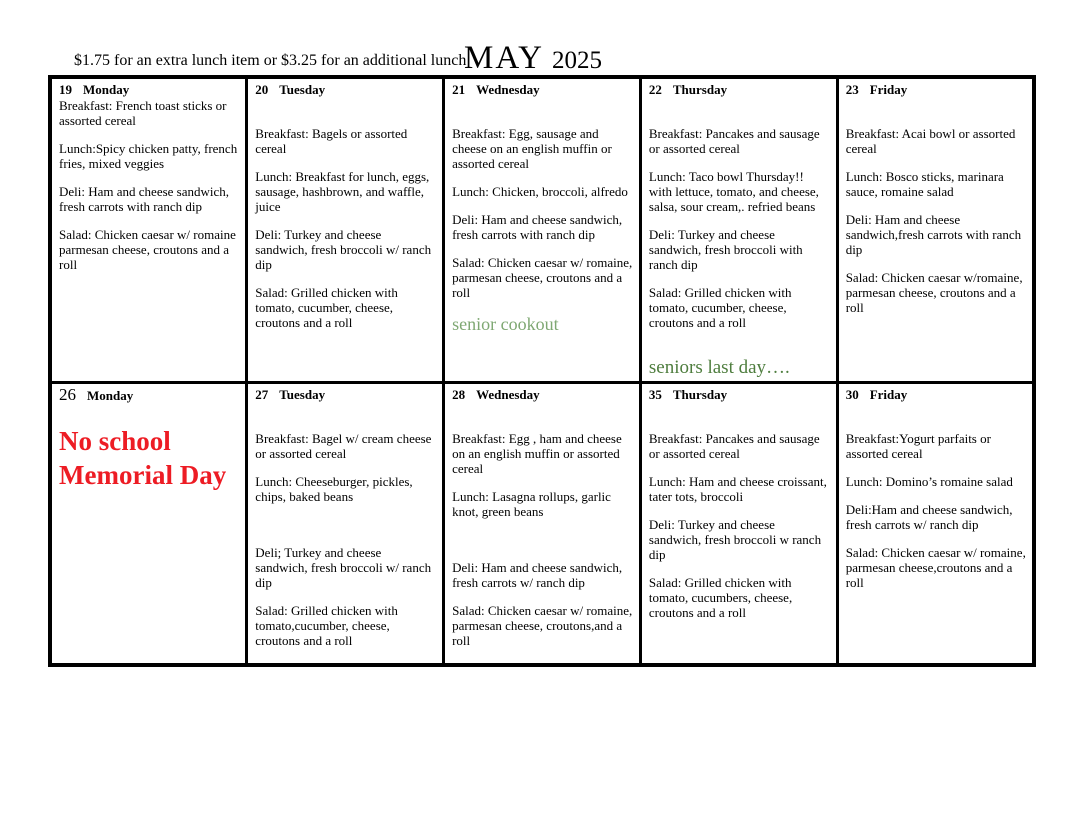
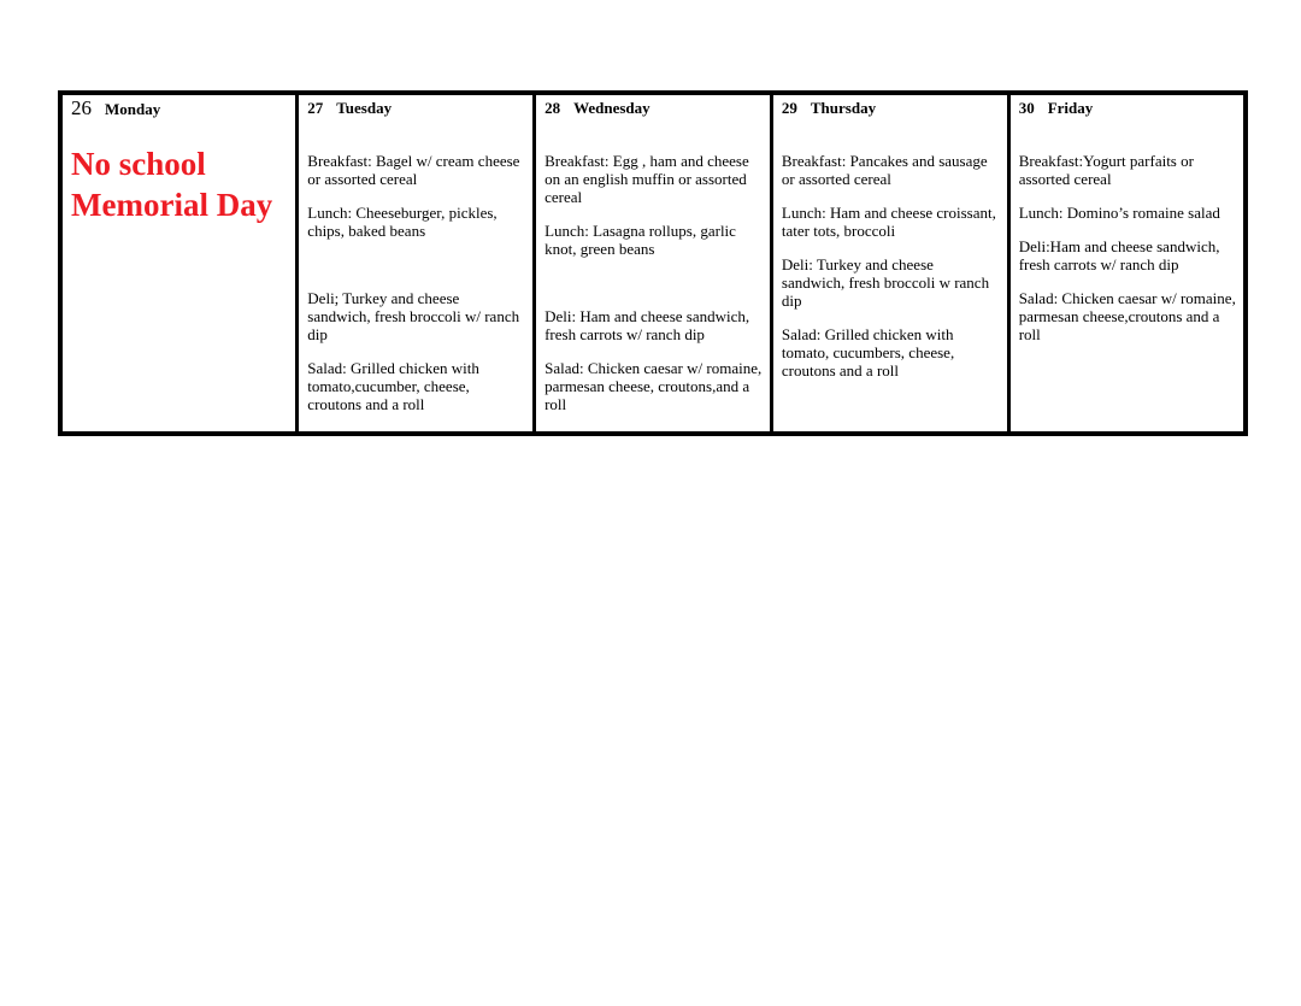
- $1.75 for an extra lunch item or $3.25 for an additional lunch
- MAY 2025
- 19 MondayBreakfast: French toast sticks or assorted cerealLunch:Spicy chicken patty, french fries, mixed veggiesDeli: Ham and cheese sandwich, fresh carrots with ranch dipSalad: Chicken caesar w/ romaine parmesan cheese, croutons and a roll	20 TuesdayBreakfast: Bagels or assorted cerealLunch: Breakfast for lunch, eggs, sausage, hashbrown, and waffle, juiceDeli: Turkey and cheese sandwich, fresh broccoli w/ ranch dipSalad: Grilled chicken with tomato, cucumber, cheese, croutons and a roll	21 WednesdayBreakfast: Egg, sausage and cheese on an english muffin or assorted cerealLunch: Chicken, broccoli, alfredoDeli: Ham and cheese sandwich, fresh carrots with ranch dipSalad: Chicken caesar w/ romaine, parmesan cheese, croutons and a rollsenior cookout	22 ThursdayBreakfast: Pancakes and sausage or assorted cerealLunch: Taco bowl Thursday!! with lettuce, tomato, and cheese, salsa, sour cream,. refried beansDeli: Turkey and cheese sandwich, fresh broccoli with ranch dipSalad: Grilled chicken with tomato, cucumber, cheese, croutons and a rollseniors last day….	23 FridayBreakfast: Acai bowl or assorted cerealLunch: Bosco sticks, marinara sauce, romaine saladDeli: Ham and cheese sandwich,fresh carrots with ranch dipSalad: Chicken caesar w/romaine, parmesan cheese, croutons and a roll
- 26 MondayNo school Memorial Day	27 TuesdayBreakfast: Bagel w/ cream cheese or assorted cerealLunch: Cheeseburger, pickles, chips, baked beansDeli; Turkey and cheese sandwich, fresh broccoli w/ ranch dipSalad: Grilled chicken with tomato,cucumber, cheese, croutons and a roll	28 WednesdayBreakfast: Egg , ham and cheese on an english muffin or assorted cerealLunch: Lasagna rollups, garlic knot, green beansDeli: Ham and cheese sandwich, fresh carrots w/ ranch dipSalad: Chicken caesar w/ romaine, parmesan cheese, croutons,and a roll	35 Thursday Breakfast: Pancakes and sausage or assorted cerealLunch: Ham and cheese croissant, tater tots, broccoliDeli: Turkey and cheese sandwich, fresh broccoli w ranch dipSalad: Grilled chicken with tomato, cucumbers, cheese, croutons and a roll	30 FridayBreakfast:Yogurt parfaits or assorted cerealLunch: Domino’s romaine saladDeli:Ham and cheese sandwich, fresh carrots w/ ranch dipSalad: Chicken caesar w/ romaine, parmesan cheese,croutons and a roll
+ 26 MondayNo school Memorial Day	27 TuesdayBreakfast: Bagel w/ cream cheese or assorted cerealLunch: Cheeseburger, pickles, chips, baked beansDeli; Turkey and cheese sandwich, fresh broccoli w/ ranch dipSalad: Grilled chicken with tomato,cucumber, cheese, croutons and a roll	28 WednesdayBreakfast: Egg , ham and cheese on an english muffin or assorted cerealLunch: Lasagna rollups, garlic knot, green beansDeli: Ham and cheese sandwich, fresh carrots w/ ranch dipSalad: Chicken caesar w/ romaine, parmesan cheese, croutons,and a roll	29 Thursday Breakfast: Pancakes and sausage or assorted cerealLunch: Ham and cheese croissant, tater tots, broccoliDeli: Turkey and cheese sandwich, fresh broccoli w ranch dipSalad: Grilled chicken with tomato, cucumbers, cheese, croutons and a roll	30 FridayBreakfast:Yogurt parfaits or assorted cerealLunch: Domino’s romaine saladDeli:Ham and cheese sandwich, fresh carrots w/ ranch dipSalad: Chicken caesar w/ romaine, parmesan cheese,croutons and a roll
